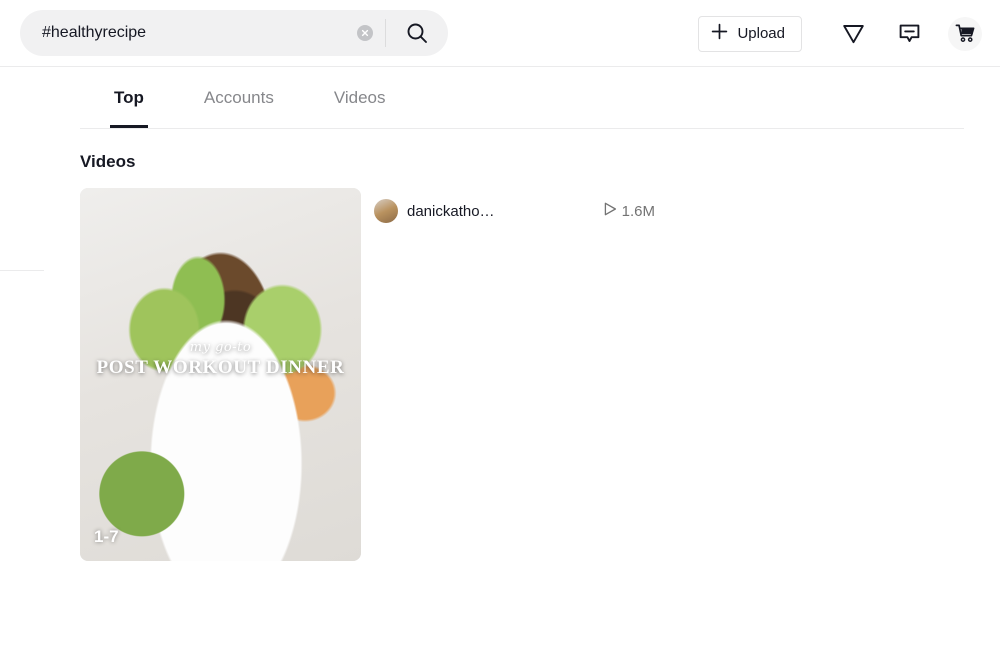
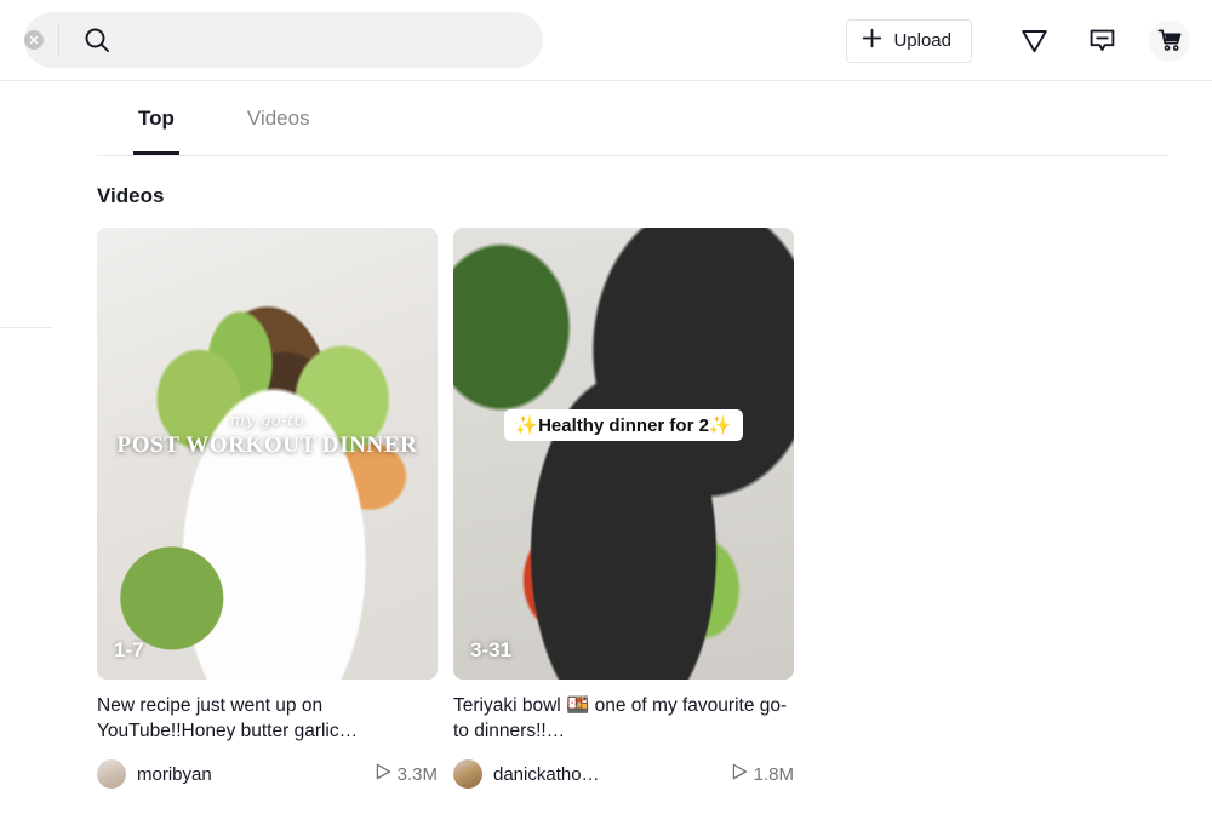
- #healthyrecipe
  Upload
  Top
- Accounts
  Videos
  Videos
  my go-to
  POST WORKOUT DINNER
  1-7
+ New recipe just went up on YouTube!!Honey butter garlic…
+ moribyan
+ 3.3M
+ ✨Healthy dinner for 2✨
+ 3-31
+ Teriyaki bowl 🍱 one of my favourite go-to dinners!!…
  danickatho…
- 1.6M
+ 1.8M
